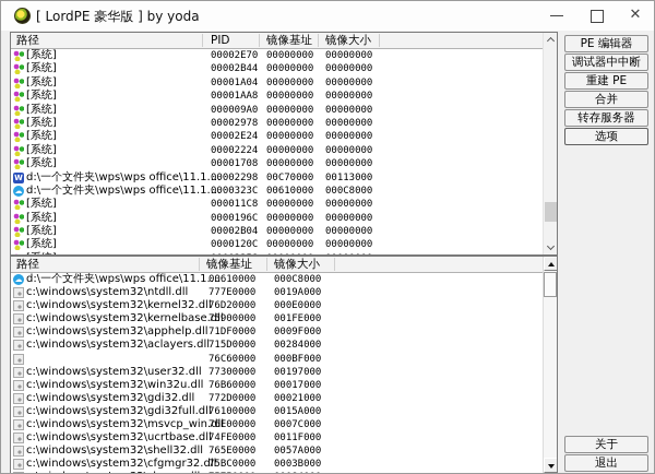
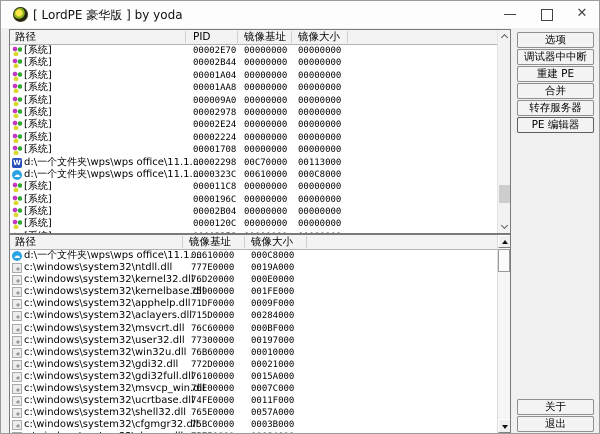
  [ LordPE 豪华版 ] by yoda
  ✕
  路径
  PID
  镜像基址
  镜像大小
  [系统]
  00002E70
  00000000
  00000000
  [系统]
  00002B44
  00000000
  00000000
  [系统]
  00001A04
  00000000
  00000000
  [系统]
  00001AA8
  00000000
  00000000
  [系统]
  000009A0
  00000000
  00000000
  [系统]
  00002978
  00000000
  00000000
  [系统]
  00002E24
  00000000
  00000000
  [系统]
  00002224
  00000000
  00000000
  [系统]
  00001708
  00000000
  00000000
  W
  d:\一个文件夹\wps\wps office\11.1....
  00002298
  00C70000
  00113000
  ☁
  d:\一个文件夹\wps\wps office\11.1....
  0000323C
  00610000
  000C8000
  [系统]
  000011C8
  00000000
  00000000
  [系统]
  0000196C
  00000000
  00000000
  [系统]
  00002B04
  00000000
  00000000
  [系统]
  0000120C
  00000000
  00000000
  路径
  镜像基址
  镜像大小
  ☁
  d:\一个文件夹\wps\wps office\11.1....
  00610000
  000C8000
  c:\windows\system32\ntdll.dll
  777E0000
  0019A000
  c:\windows\system32\kernel32.dll
  76D20000
  000E0000
  c:\windows\system32\kernelbase.dll
  75900000
  001FE000
  c:\windows\system32\apphelp.dll
  71DF0000
  0009F000
  c:\windows\system32\aclayers.dll
  715D0000
  00284000
+ c:\windows\system32\msvcrt.dll
  76C60000
  000BF000
  c:\windows\system32\user32.dll
  77300000
  00197000
  c:\windows\system32\win32u.dll
  76B60000
- 00017000
+ 00010000
  c:\windows\system32\gdi32.dll
  772D0000
  00021000
  c:\windows\system32\gdi32full.dll
  76100000
  0015A000
  c:\windows\system32\msvcp_win.dll
  76E00000
  0007C000
  c:\windows\system32\ucrtbase.dll
  74FE0000
  0011F000
  c:\windows\system32\shell32.dll
  765E0000
  0057A000
  c:\windows\system32\cfgmgr32.dll
  75BC0000
  0003B000
- PE 编辑器
+ 选项
  调试器中中断
  重建 PE
  合并
  转存服务器
- 选项
+ PE 编辑器
  关于
  退出
